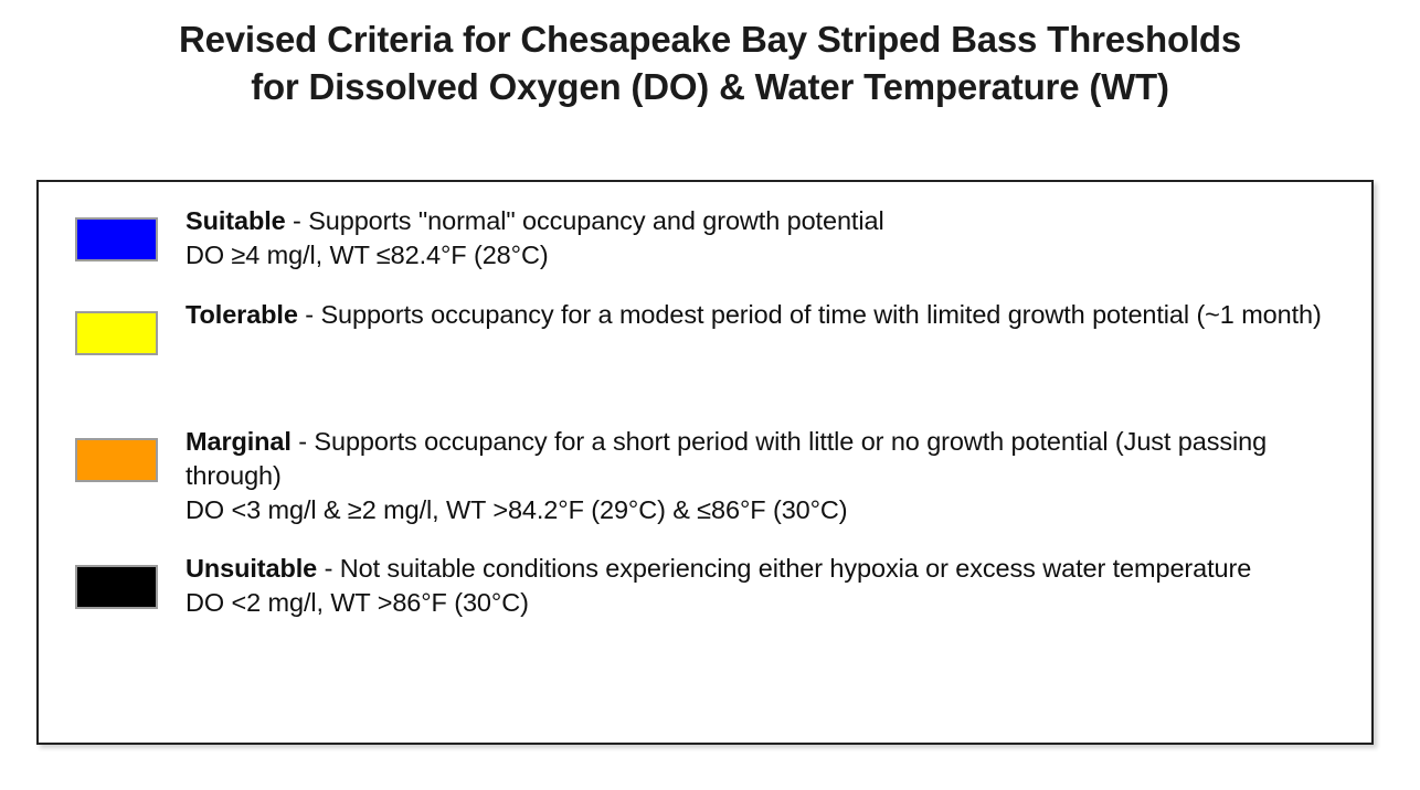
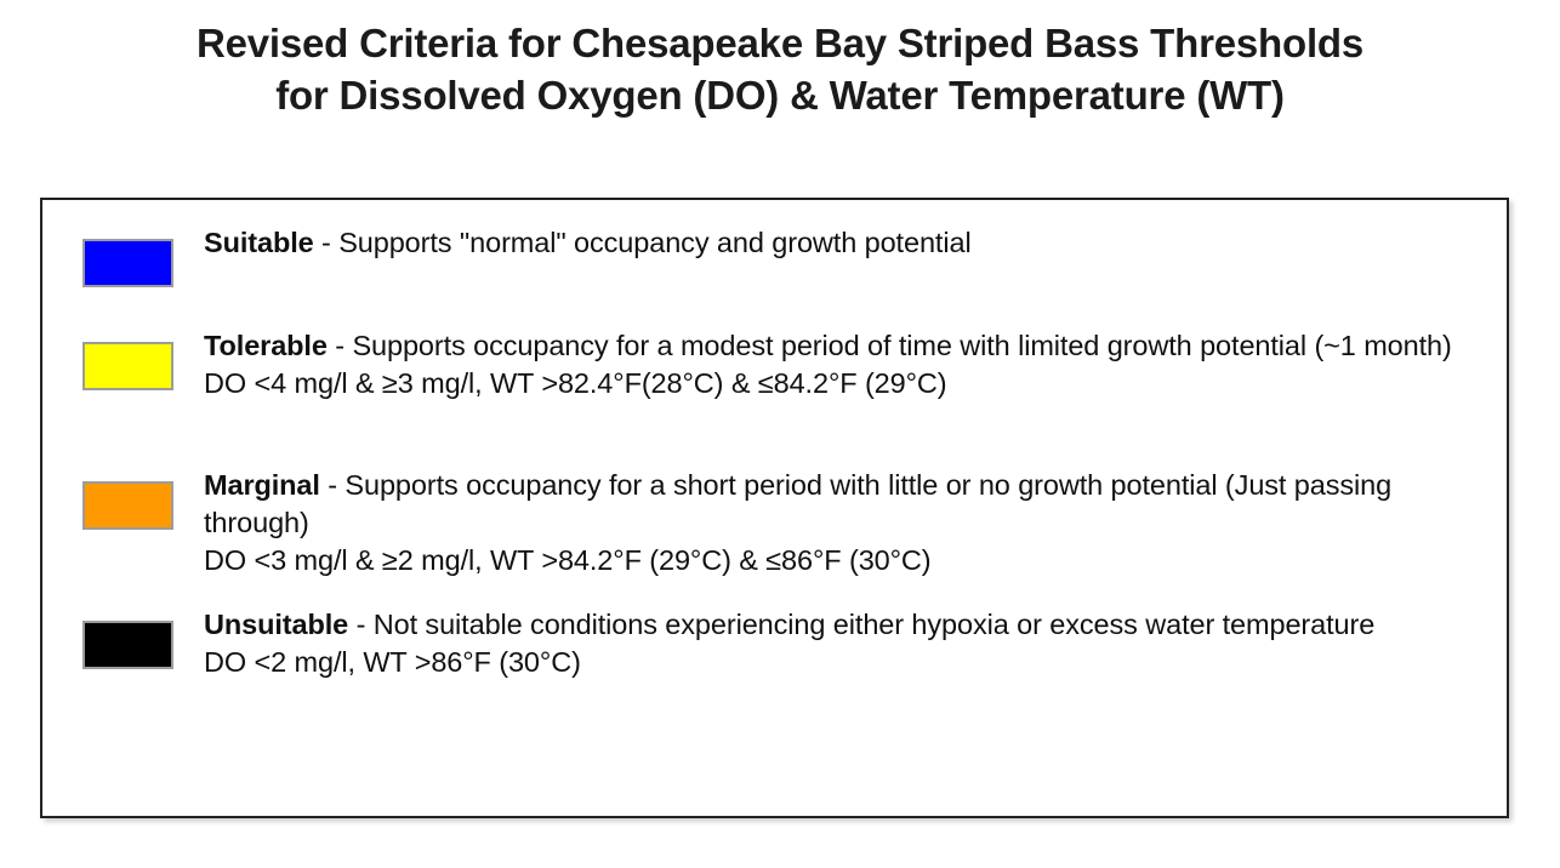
  Revised Criteria for Chesapeake Bay Striped Bass Thresholds
  for Dissolved Oxygen (DO) & Water Temperature (WT)
  Suitable - Supports "normal" occupancy and growth potential
- DO ≥4 mg/l, WT ≤82.4°F (28°C)
  Tolerable - Supports occupancy for a modest period of time with limited growth potential (~1 month)
+ DO <4 mg/l & ≥3 mg/l, WT >82.4°F(28°C) & ≤84.2°F (29°C)
  Marginal - Supports occupancy for a short period with little or no growth potential (Just passing through)
  DO <3 mg/l & ≥2 mg/l, WT >84.2°F (29°C) & ≤86°F (30°C)
  Unsuitable - Not suitable conditions experiencing either hypoxia or excess water temperature
  DO <2 mg/l, WT >86°F (30°C)
